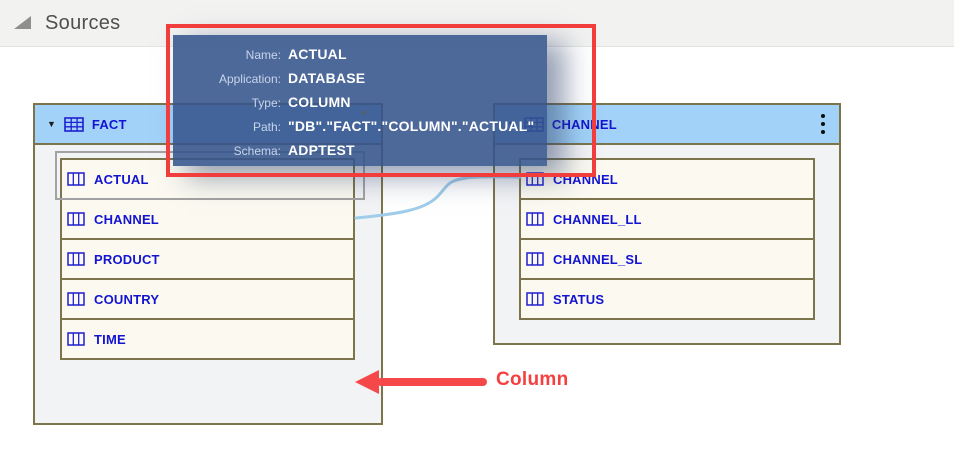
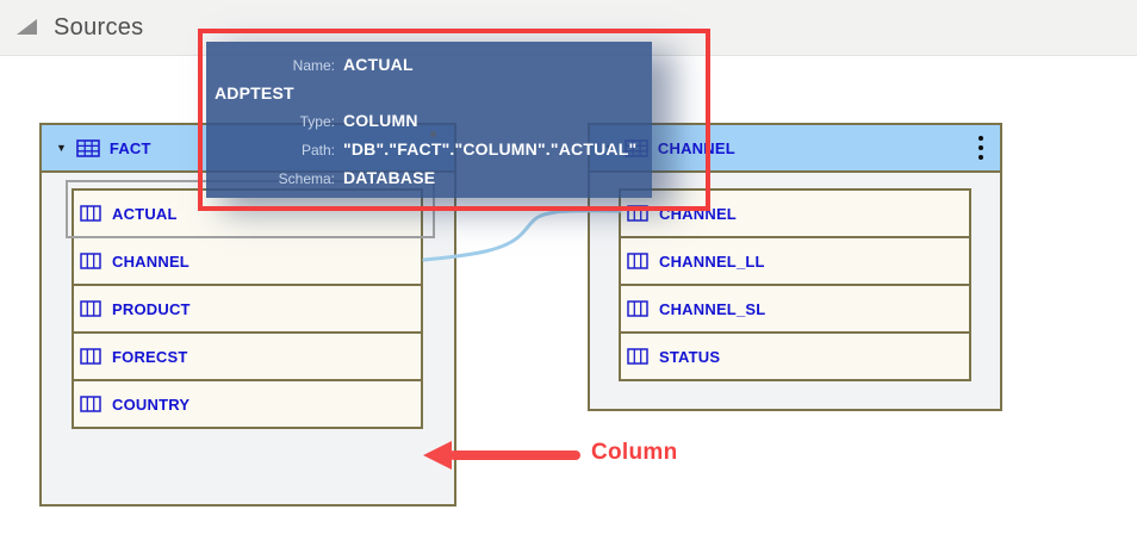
  Sources
  ▼
  FACT
  ACTUAL
  CHANNEL
  PRODUCT
+ FORECST
  COUNTRY
- TIME
  ▼
  CHANNEL
  CHANNEL
  CHANNEL_LL
  CHANNEL_SL
  STATUS
  Name:
  ACTUAL
- Application:
- DATABASE
+ ADPTEST
  Type:
  COLUMN
  Path:
  "DB"."FACT"."COLUMN"."ACTUAL"
  Schema:
- ADPTEST
+ DATABASE
  Column
